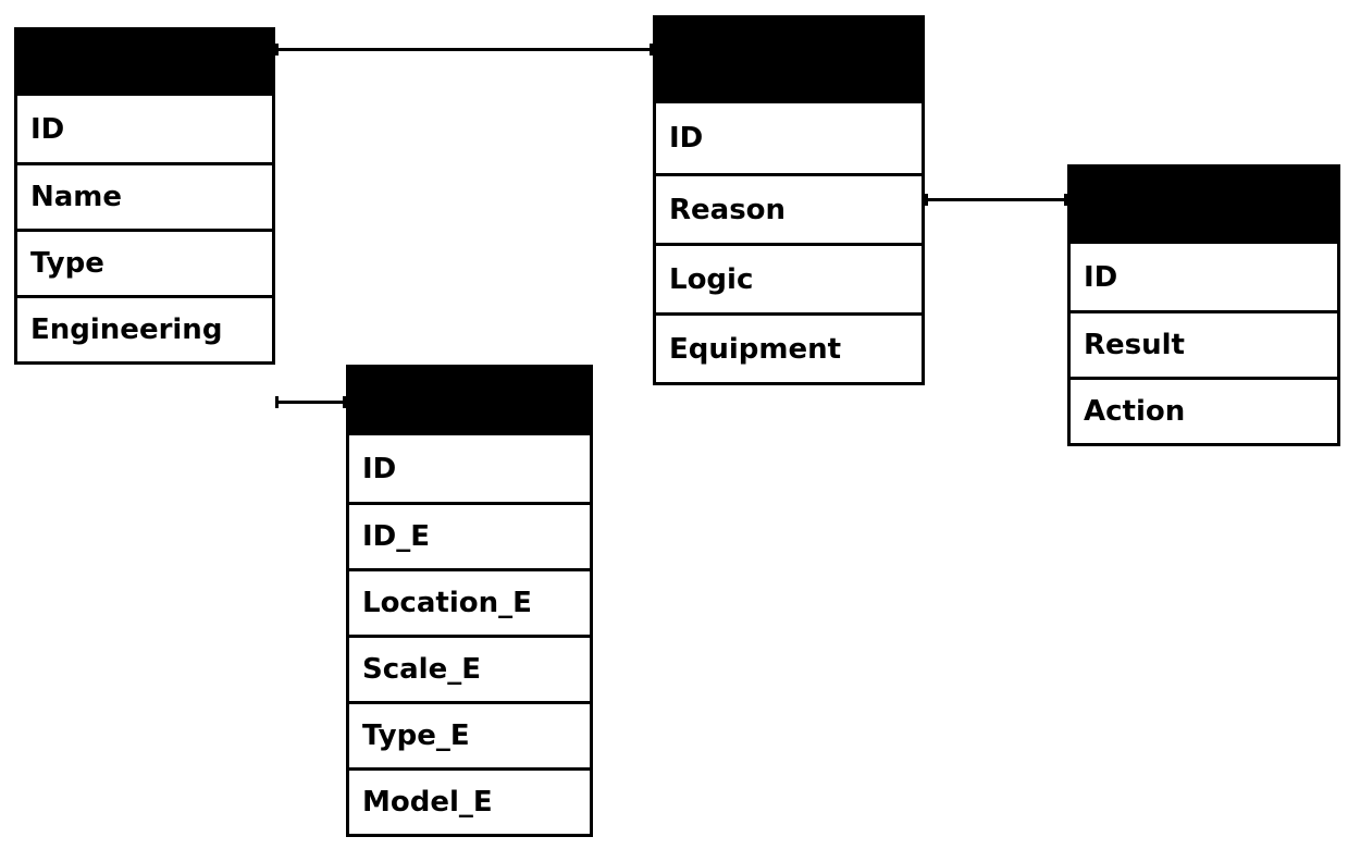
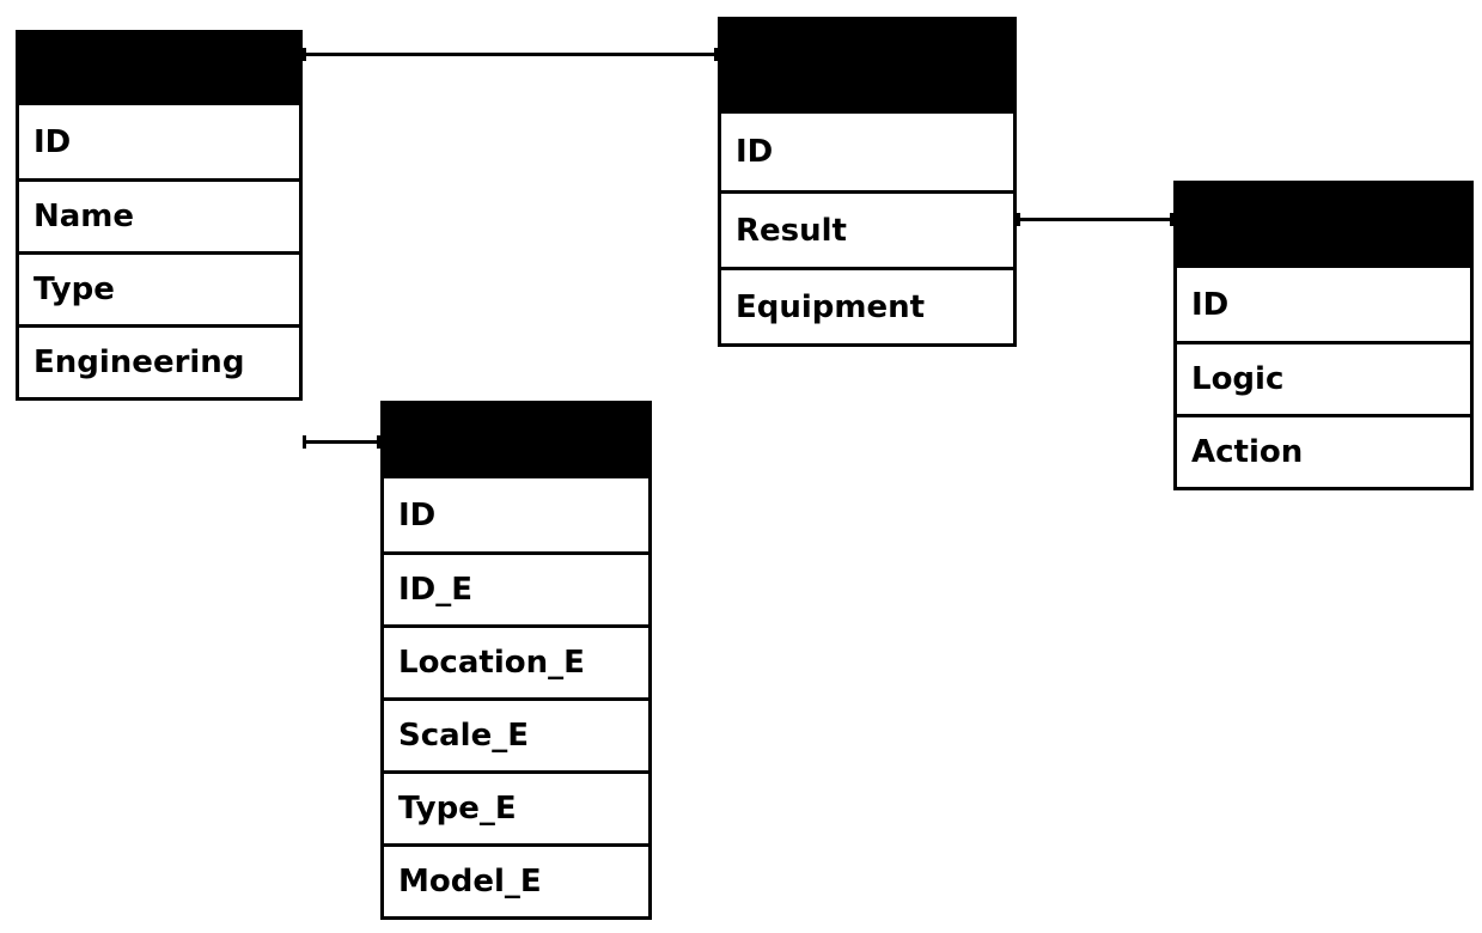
  ID
  Name
  Type
  Engineering
  ID
- Reason
- Logic
+ Result
  Equipment
  ID
- Result
+ Logic
  Action
  ID
  ID_E
  Location_E
  Scale_E
  Type_E
  Model_E
